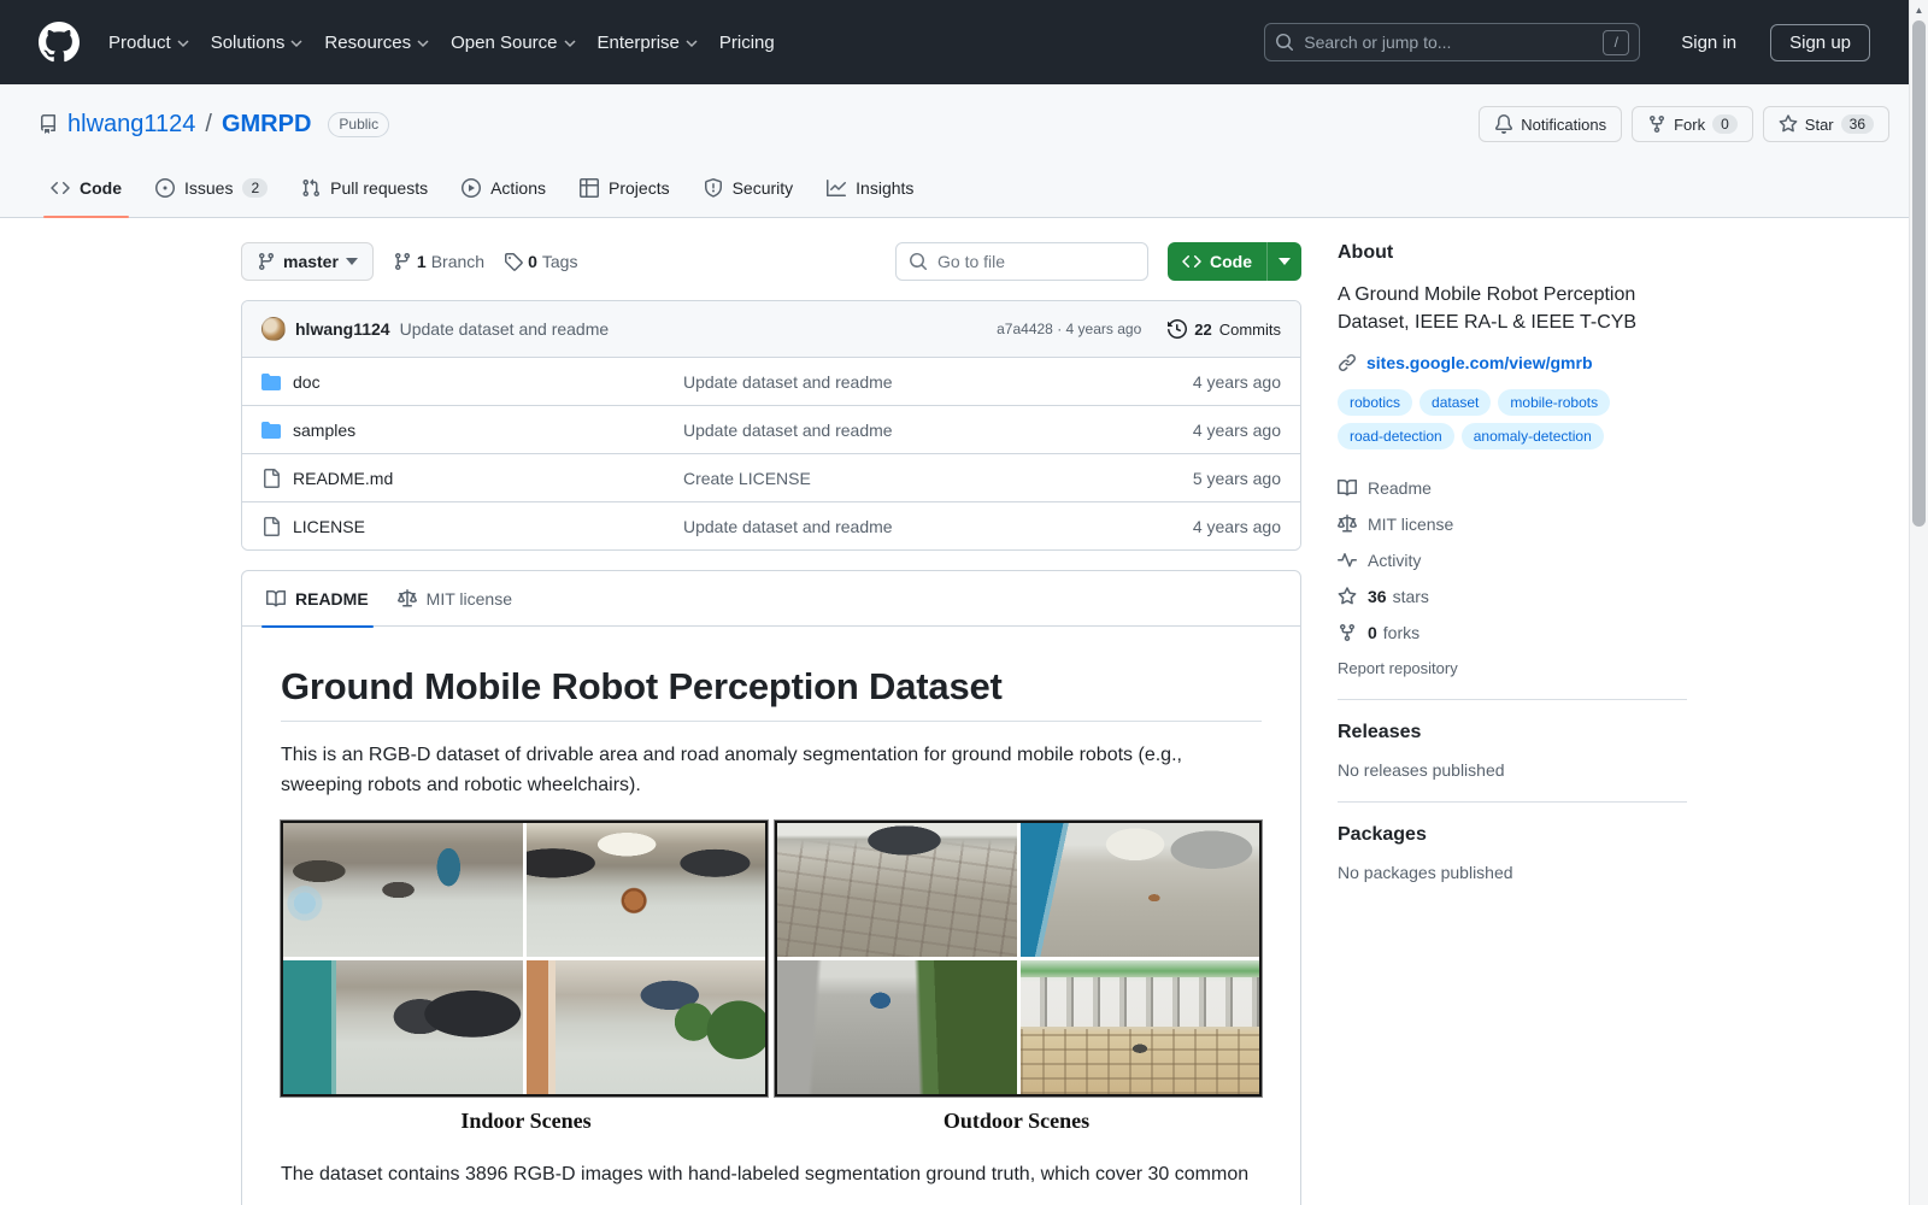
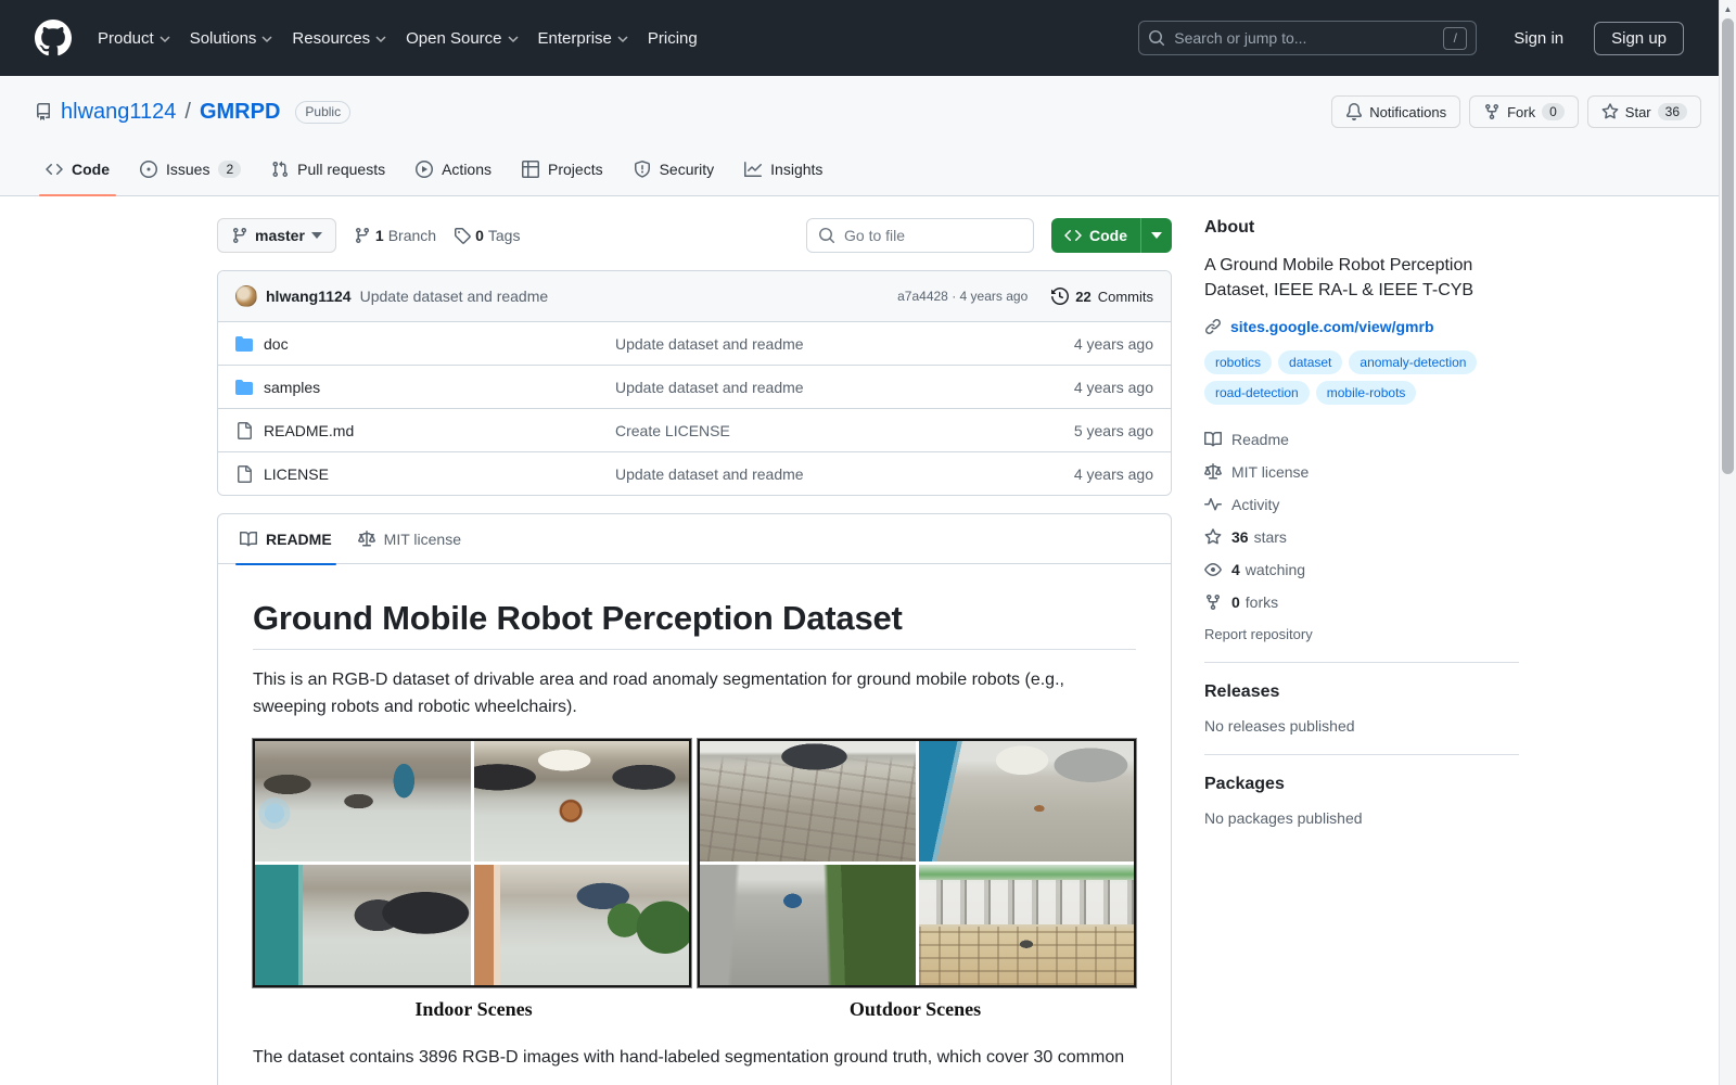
  Product
  Solutions
  Resources
  Open Source
  Enterprise
  Pricing
  Search or jump to...
  /
  Sign in
  Sign up
  hlwang1124
  /
  GMRPD
  Public
  Notifications
  Fork
  0
  Star
  36
  Code
  Issues
  2
  Pull requests
  Actions
  Projects
  Security
  Insights
  master
  1
  Branch
  0
  Tags
  Go to file
  Code
  hlwang1124
  Update dataset and readme
  a7a4428 · 4 years ago
  22
  Commits
  doc
  Update dataset and readme
  4 years ago
  samples
  Update dataset and readme
  4 years ago
  README.md
  Create LICENSE
  5 years ago
  LICENSE
  Update dataset and readme
  4 years ago
  README
  MIT license
  Ground Mobile Robot Perception Dataset
  This is an RGB-D dataset of drivable area and road anomaly segmentation for ground mobile robots (e.g., sweeping robots and robotic wheelchairs).
  Indoor Scenes
  Outdoor Scenes
  The dataset contains 3896 RGB-D images with hand-labeled segmentation ground truth, which cover 30 common
  About
  A Ground Mobile Robot Perception Dataset, IEEE RA-L & IEEE T-CYB
  sites.google.com/view/gmrb
  robotics
  dataset
- mobile-robots
+ anomaly-detection
  road-detection
- anomaly-detection
+ mobile-robots
  Readme
  MIT license
  Activity
  36
  stars
+ 4
+ watching
  0
  forks
  Report repository
  Releases
  No releases published
  Packages
  No packages published
  ▲
